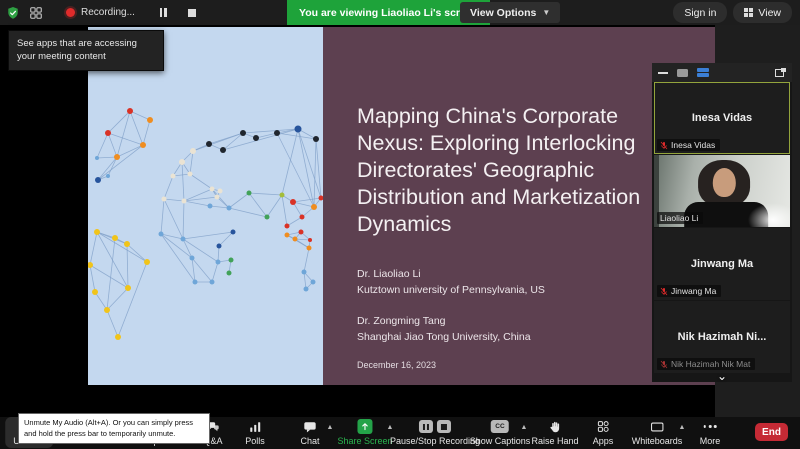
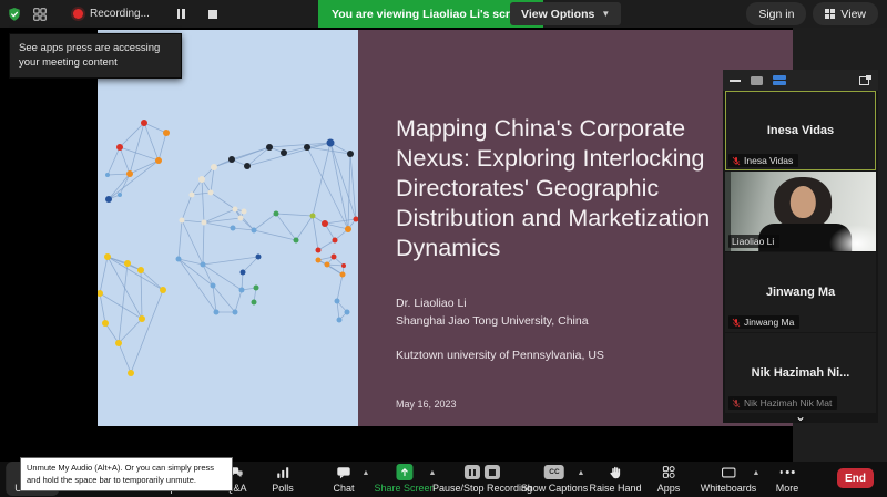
  Recording...
  You are viewing Liaoliao Li's scr
  View Options
  ▼
  Sign in
  View
- See apps that are accessing your meeting content
+ See apps press are accessing your meeting content
  Mapping China's Corporate
  Nexus: Exploring Interlocking
  Directorates' Geographic
  Distribution and Marketization
  Dynamics
  Dr. Liaoliao Li
- Kutztown university of Pennsylvania, US
+ Shanghai Jiao Tong University, China
- Dr. Zongming Tang
- Shanghai Jiao Tong University, China
+ Kutztown university of Pennsylvania, US
- December 16, 2023
+ May 16, 2023
  Inesa Vidas
  Inesa Vidas
  Liaoliao Li
  Jinwang Ma
  Jinwang Ma
  Nik Hazimah Ni...
  Nik Hazimah Nik Mat
  ⌄
  Polls
  Chat
  Share Screen
  Pause/Stop Recording
  Show Captions
  Raise Hand
  Apps
  Whiteboards
  More
  End
- Unmute My Audio (Alt+A). Or you can simply press and hold the press bar to temporarily unmute.
+ Unmute My Audio (Alt+A). Or you can simply press and hold the space bar to temporarily unmute.
